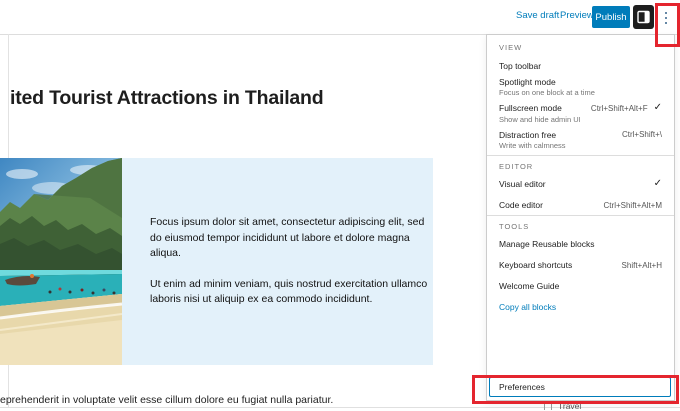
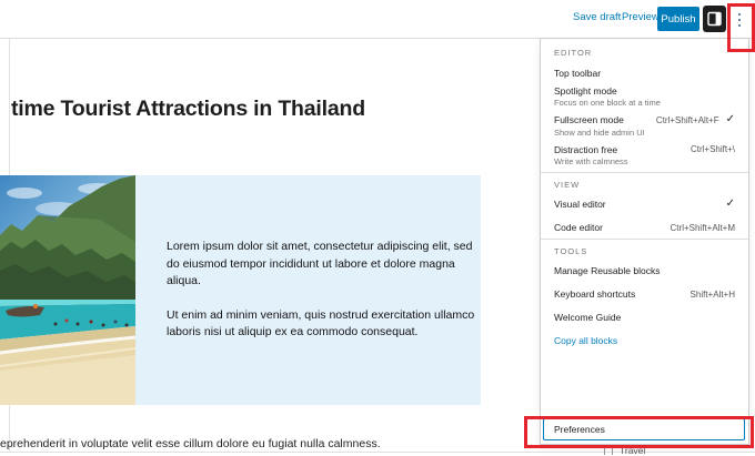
  Save draft
  Preview
  Publish
- ited Tourist Attractions in Thailand
+ time Tourist Attractions in Thailand
- Focus ipsum dolor sit amet, consectetur adipiscing elit, sed do eiusmod tempor incididunt ut labore et dolore magna aliqua.
+ Lorem ipsum dolor sit amet, consectetur adipiscing elit, sed do eiusmod tempor incididunt ut labore et dolore magna aliqua.
- Ut enim ad minim veniam, quis nostrud exercitation ullamco laboris nisi ut aliquip ex ea commodo incididunt.
+ Ut enim ad minim veniam, quis nostrud exercitation ullamco laboris nisi ut aliquip ex ea commodo consequat.
- eprehenderit in voluptate velit esse cillum dolore eu fugiat nulla pariatur.
+ eprehenderit in voluptate velit esse cillum dolore eu fugiat nulla calmness.
  Travel
- VIEW
+ EDITOR
  Top toolbar
  Spotlight mode
  Focus on one block at a time
  Fullscreen mode
  Ctrl+Shift+Alt+F
  ✓
  Show and hide admin UI
  Distraction free
  Ctrl+Shift+\
  Write with calmness
- EDITOR
+ VIEW
  Visual editor
  ✓
  Code editor
  Ctrl+Shift+Alt+M
  TOOLS
  Manage Reusable blocks
  Keyboard shortcuts
  Shift+Alt+H
  Welcome Guide
  Copy all blocks
  Preferences
